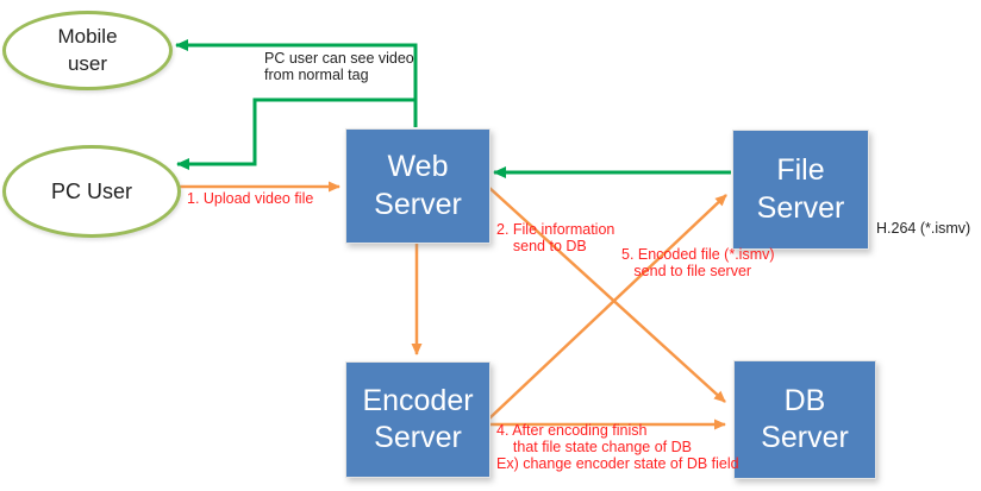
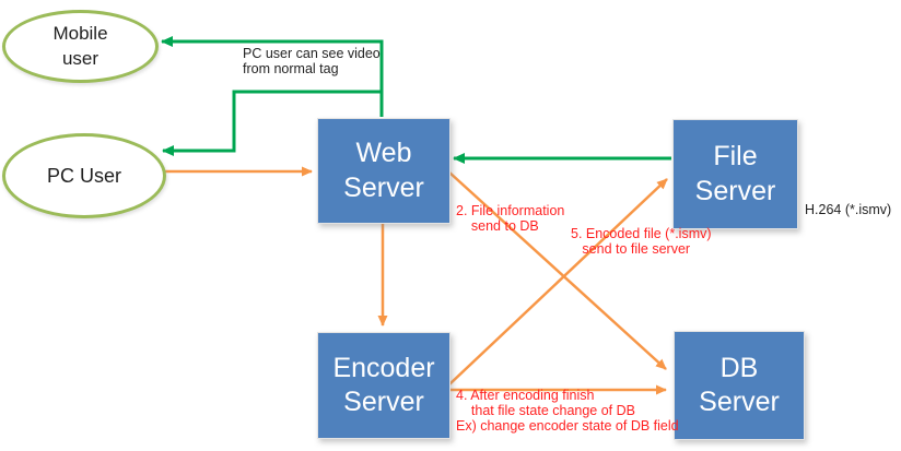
  Mobile
  user
  PC User
  Web
  Server
  File
  Server
  Encoder
  Server
  DB
  Server
  PC user can see video
  from normal tag
- 1. Upload video file
  2. File information
  send to DB
  4. After encoding finish
  that file state change of DB
  Ex) change encoder state of DB field
  5. Encoded file (*.ismv)
  send to file server
  H.264 (*.ismv)
